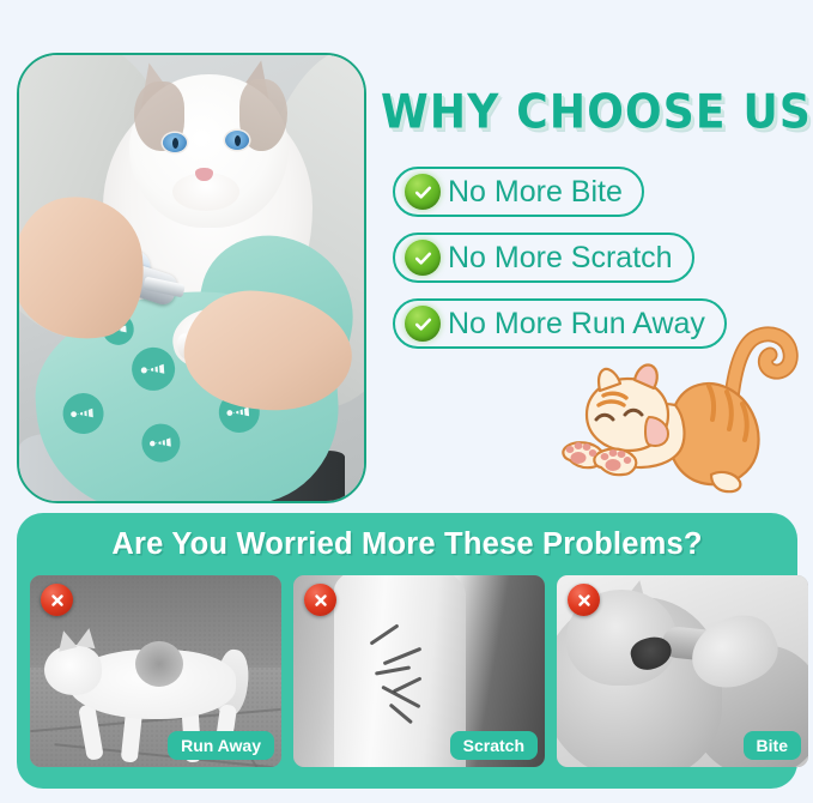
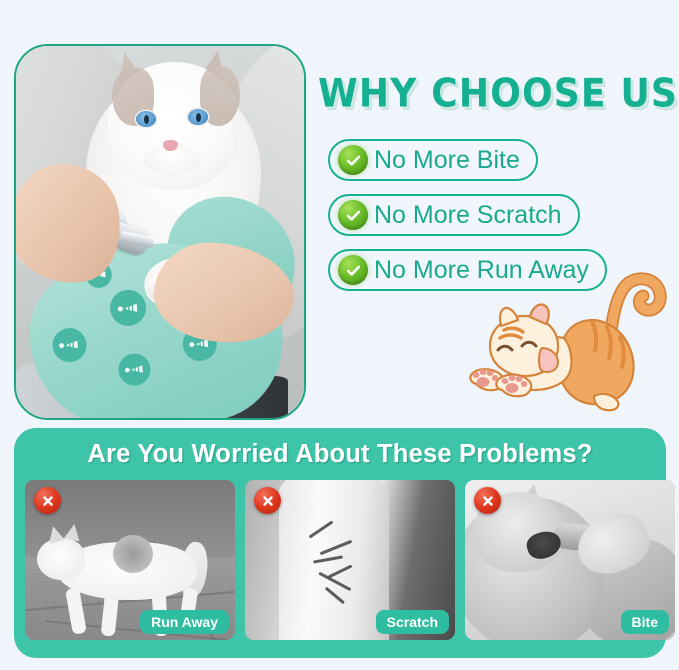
  WHY CHOOSE US
  No More Bite
  No More Scratch
  No More Run Away
- Are You Worried More These Problems?
+ Are You Worried About These Problems?
  Run Away
  Scratch
  Bite
